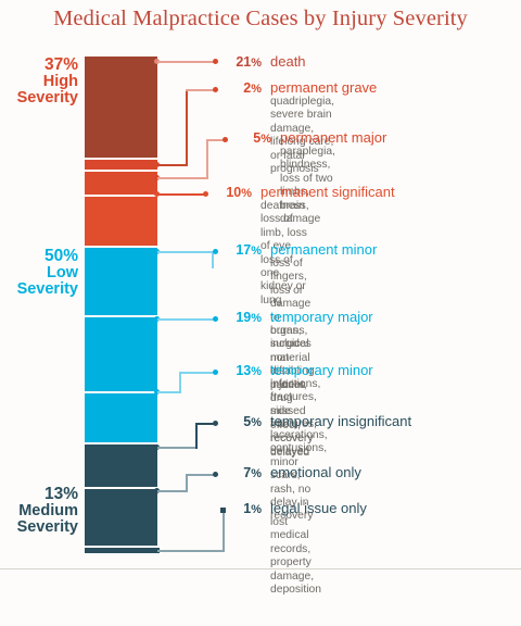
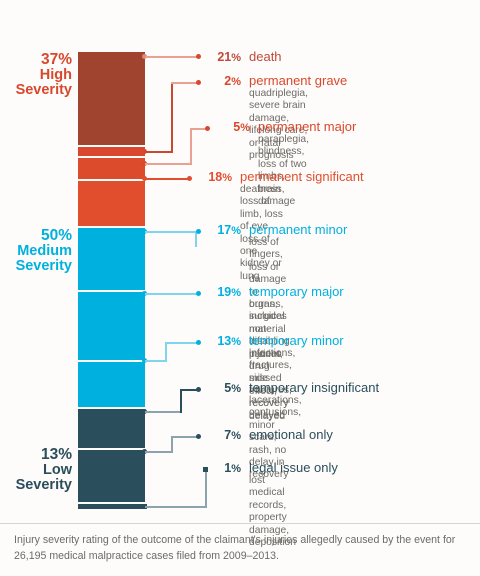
- Medical Malpractice Cases by Injury Severity
  37%
  High
  Severity
  50%
- Low
+ Medium
  Severity
  13%
- Medium
+ Low
  Severity
  21%
  death
  2%
  permanent grave
  quadriplegia, severe brain damage,
  lifelong care, or fatal prognosis
  5%
  permanent major
  paraplegia, blindness, loss of two
  limbs, brain damage
- 10%
+ 18%
  permanent significant
  deafness, loss of limb, loss of eye,
  loss of one kidney or lung
  17%
  permanent minor
  loss of fingers, loss or damage to
  organs, includes non-disabling injuries
  19%
  temporary major
  burns, surgical material left in patient,
  drug side effect, recovery delayed
  13%
  temporary minor
  infections, fractures, missed fractures,
  recovery delayed
  5%
  temporary insignificant
  lacerations, contusions, minor scars,
  rash, no delay in recovery
  7%
  emotional only
  1%
  legal issue only
  lost medical records, property
  damage, deposition
+ Injury severity rating of the outcome of the claimant's injuries allegedly caused by the event for 26,195 medical malpractice cases filed from 2009–2013.
